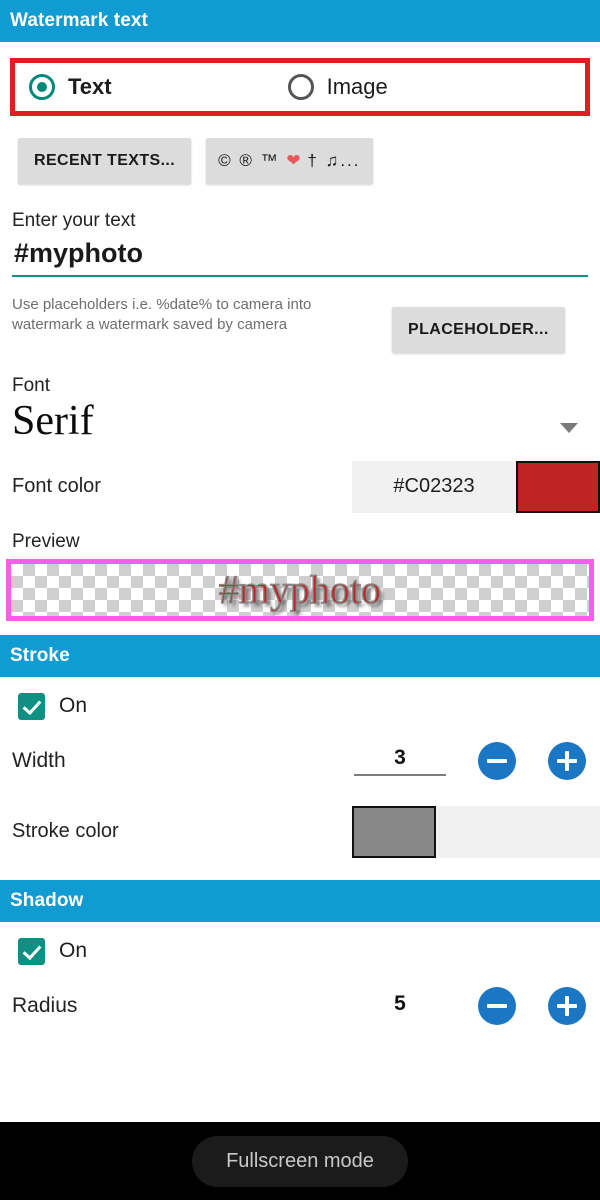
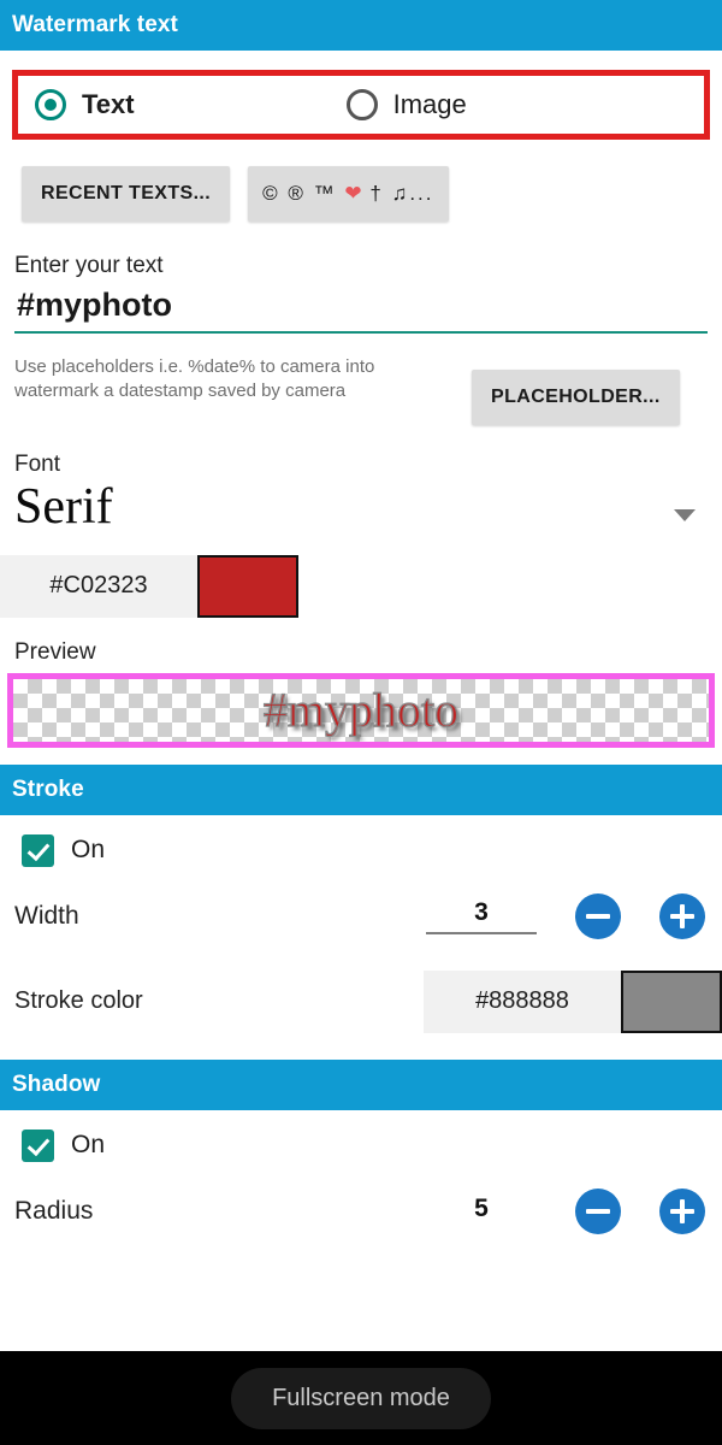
  Watermark text
  Text
  Image
  RECENT TEXTS...
  © ® ™ ❤ † ♫...
  Enter your text
  #myphoto
  Use placeholders i.e. %date% to camera into
- watermark a watermark saved by camera
+ watermark a datestamp saved by camera
  PLACEHOLDER...
  Font
  Serif
- Font color
  #C02323
  Preview
  #myphoto
  Stroke
  On
  Width
  3
  Stroke color
+ #888888
  Shadow
  On
  Radius
  5
  Fullscreen mode
